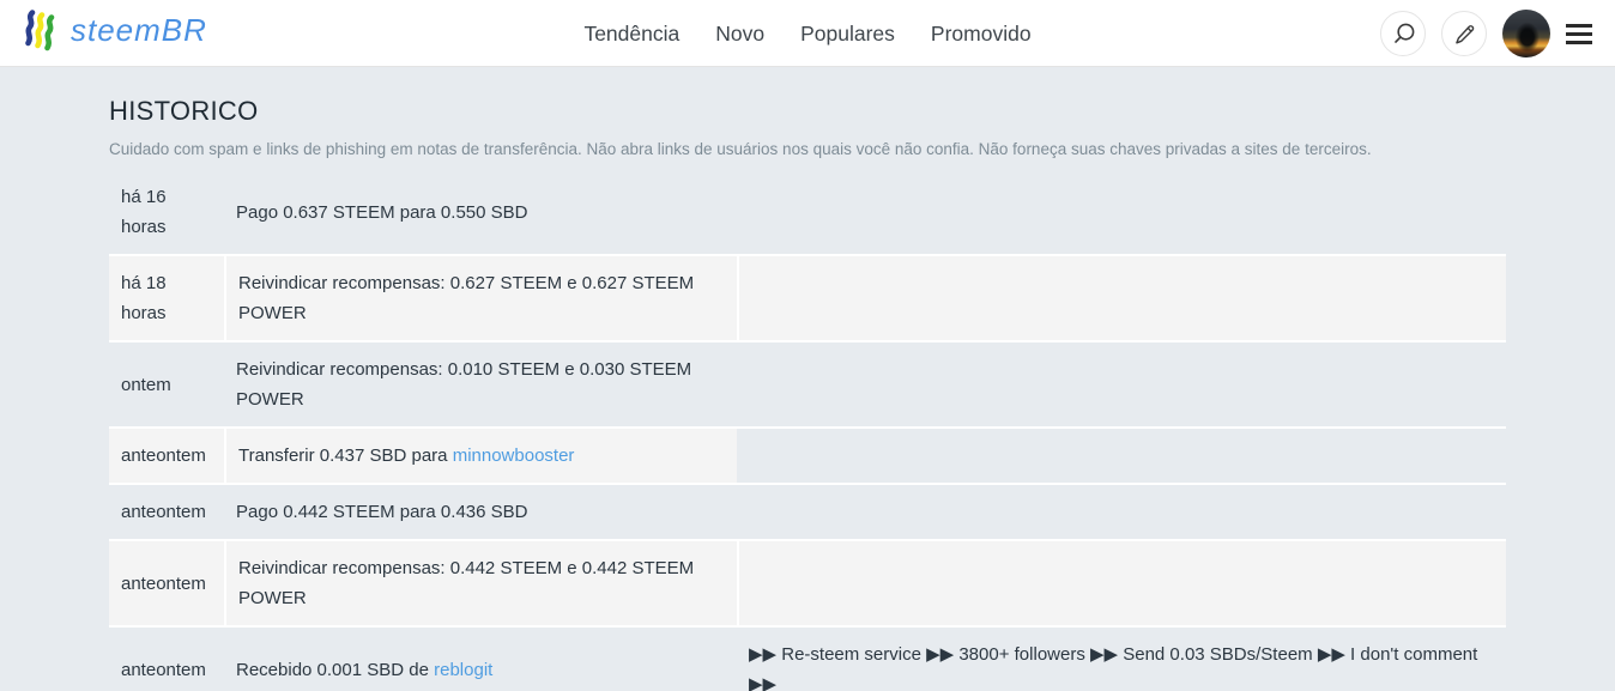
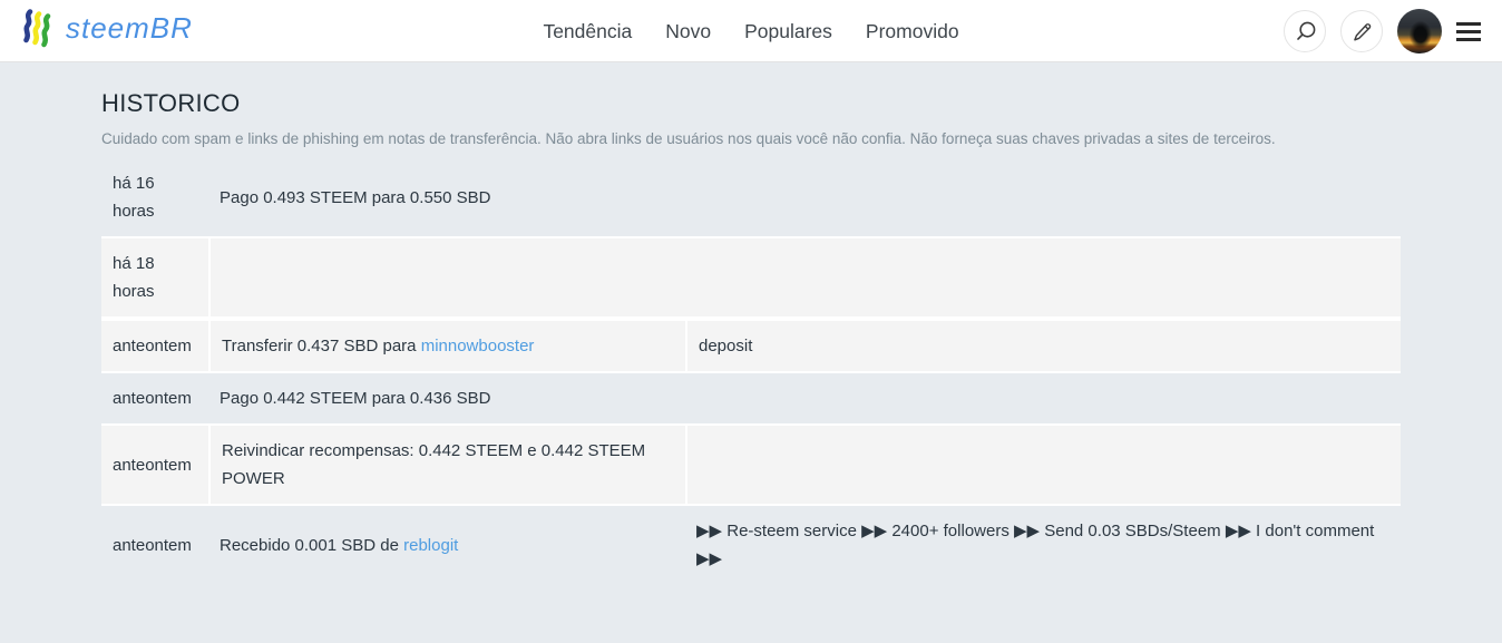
  steemBR
  Tendência
  Novo
  Populares
  Promovido
  HISTORICO
  Cuidado com spam e links de phishing em notas de transferência. Não abra links de usuários nos quais você não confia. Não forneça suas chaves privadas a sites de terceiros.
  há 16 horas
- Pago 0.637 STEEM para 0.550 SBD
+ Pago 0.493 STEEM para 0.550 SBD
  há 18 horas
- Reivindicar recompensas: 0.627 STEEM e 0.627 STEEM POWER
- ontem
- Reivindicar recompensas: 0.010 STEEM e 0.030 STEEM POWER
  anteontem
  Transferir 0.437 SBD para minnowbooster
+ deposit
  anteontem
  Pago 0.442 STEEM para 0.436 SBD
  anteontem
  Reivindicar recompensas: 0.442 STEEM e 0.442 STEEM POWER
  anteontem
  Recebido 0.001 SBD de reblogit
- ▶▶ Re-steem service ▶▶ 3800+ followers ▶▶ Send 0.03 SBDs/Steem ▶▶ I don't comment ▶▶
+ ▶▶ Re-steem service ▶▶ 2400+ followers ▶▶ Send 0.03 SBDs/Steem ▶▶ I don't comment ▶▶
